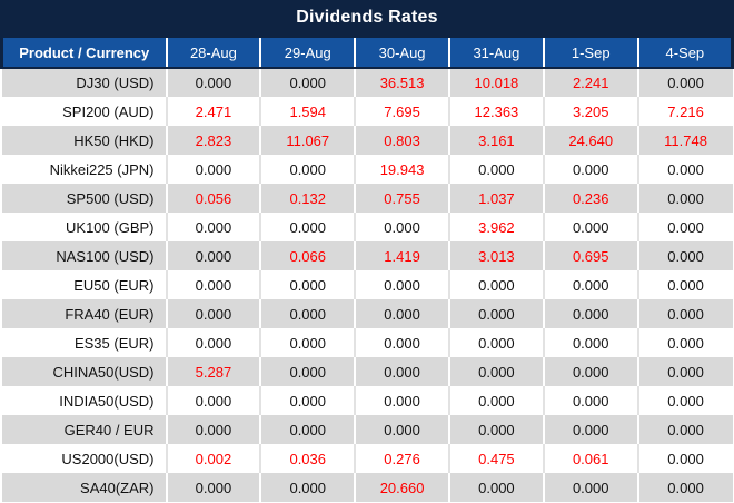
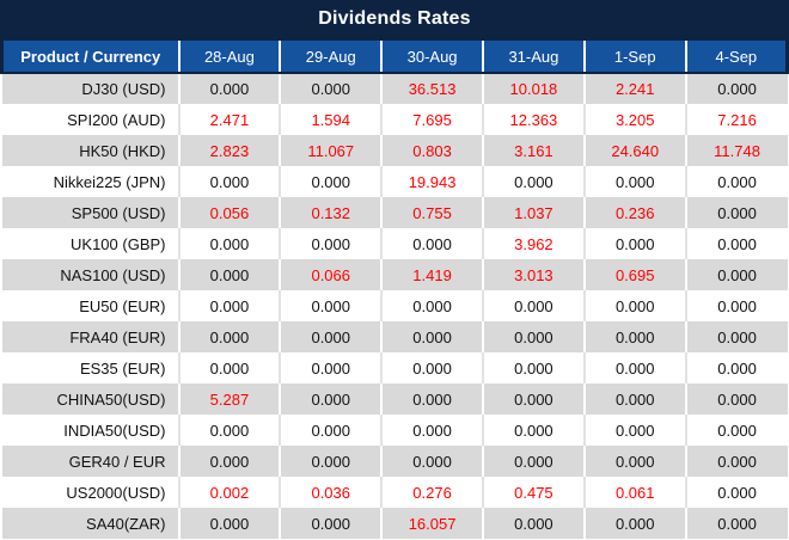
  Dividends Rates
  Product / Currency	28-Aug	29-Aug	30-Aug	31-Aug	1-Sep	4-Sep
  DJ30 (USD)	0.000	0.000	36.513	10.018	2.241	0.000
  SPI200 (AUD)	2.471	1.594	7.695	12.363	3.205	7.216
  HK50 (HKD)	2.823	11.067	0.803	3.161	24.640	11.748
  Nikkei225 (JPN)	0.000	0.000	19.943	0.000	0.000	0.000
  SP500 (USD)	0.056	0.132	0.755	1.037	0.236	0.000
  UK100 (GBP)	0.000	0.000	0.000	3.962	0.000	0.000
  NAS100 (USD)	0.000	0.066	1.419	3.013	0.695	0.000
  EU50 (EUR)	0.000	0.000	0.000	0.000	0.000	0.000
  FRA40 (EUR)	0.000	0.000	0.000	0.000	0.000	0.000
  ES35 (EUR)	0.000	0.000	0.000	0.000	0.000	0.000
  CHINA50(USD)	5.287	0.000	0.000	0.000	0.000	0.000
  INDIA50(USD)	0.000	0.000	0.000	0.000	0.000	0.000
  GER40 / EUR	0.000	0.000	0.000	0.000	0.000	0.000
  US2000(USD)	0.002	0.036	0.276	0.475	0.061	0.000
- SA40(ZAR)	0.000	0.000	20.660	0.000	0.000	0.000
+ SA40(ZAR)	0.000	0.000	16.057	0.000	0.000	0.000
